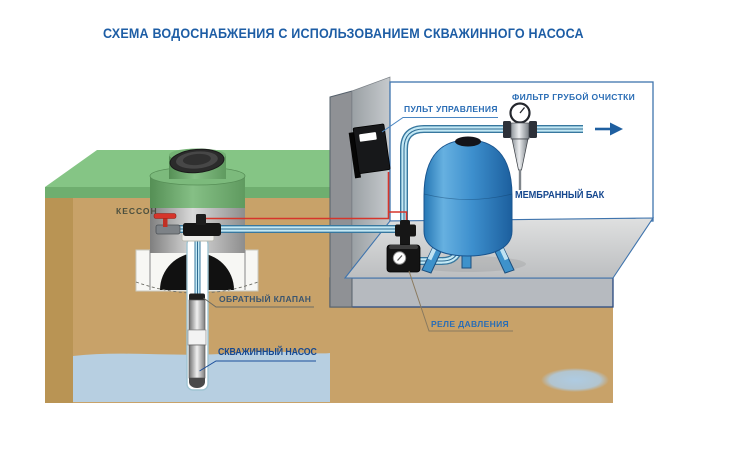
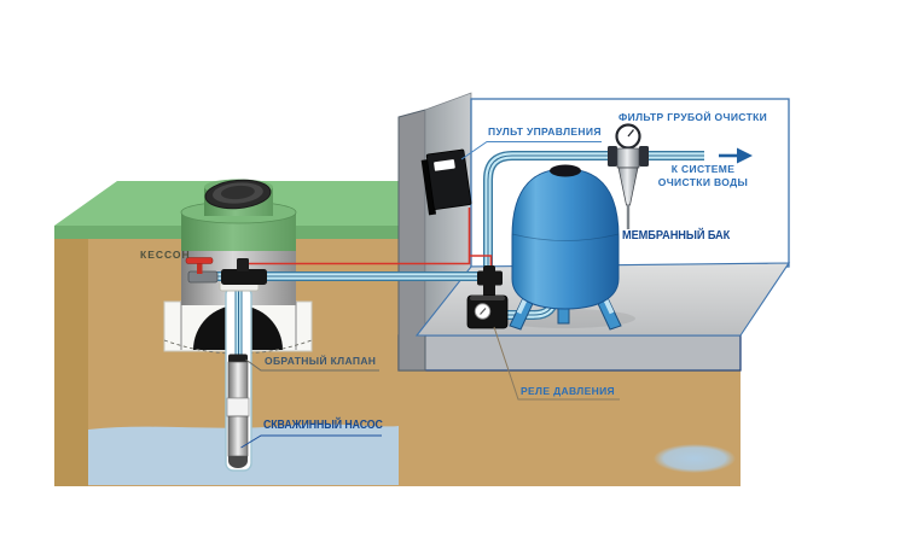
- СХЕМА ВОДОСНАБЖЕНИЯ С ИСПОЛЬЗОВАНИЕМ СКВАЖИННОГО НАСОСА
  КЕССОН
  ПУЛЬТ УПРАВЛЕНИЯ
  ФИЛЬТР ГРУБОЙ ОЧИСТКИ
+ К СИСТЕМЕ
+ ОЧИСТКИ ВОДЫ
  МЕМБРАННЫЙ БАК
  РЕЛЕ ДАВЛЕНИЯ
  ОБРАТНЫЙ КЛАПАН
  СКВАЖИННЫЙ НАСОС
